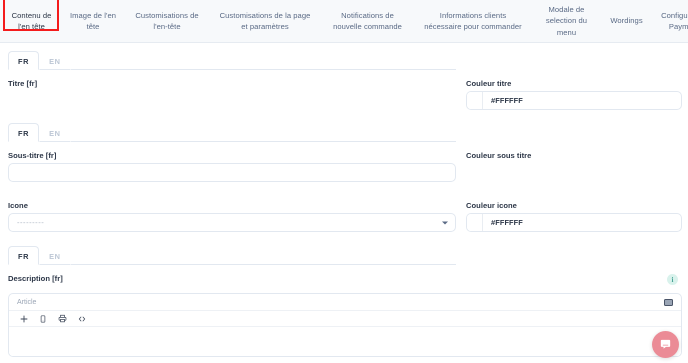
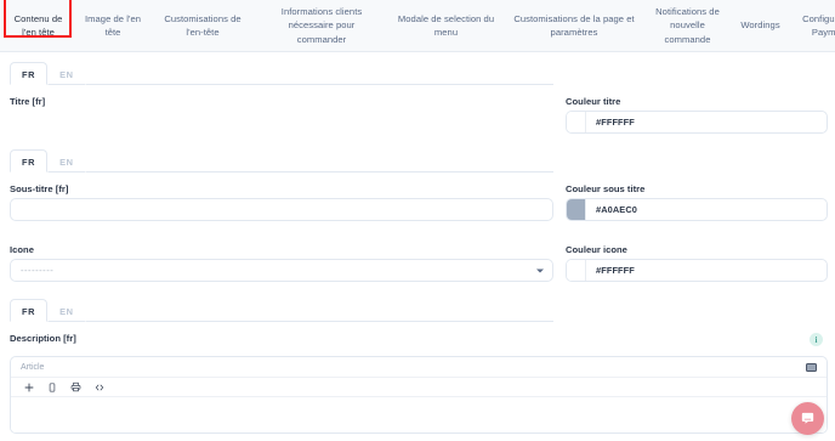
  Contenu de l'en tête
  Image de l'en tête
  Customisations de l'en-tête
- Customisations de la page et paramètres
+ Informations clients nécessaire pour commander
- Notifications de nouvelle commande
+ Modale de selection du menu
- Informations clients nécessaire pour commander
+ Customisations de la page et paramètres
- Modale de selection du menu
+ Notifications de nouvelle commande
  Wordings
  FR
  EN
  Titre [fr]
  Couleur titre
  #FFFFFF
  FR
  EN
  Sous-titre [fr]
  Couleur sous titre
+ #A0AEC0
  Icone
  ---------
  Couleur icone
  #FFFFFF
  FR
  EN
  Description [fr]
  i
